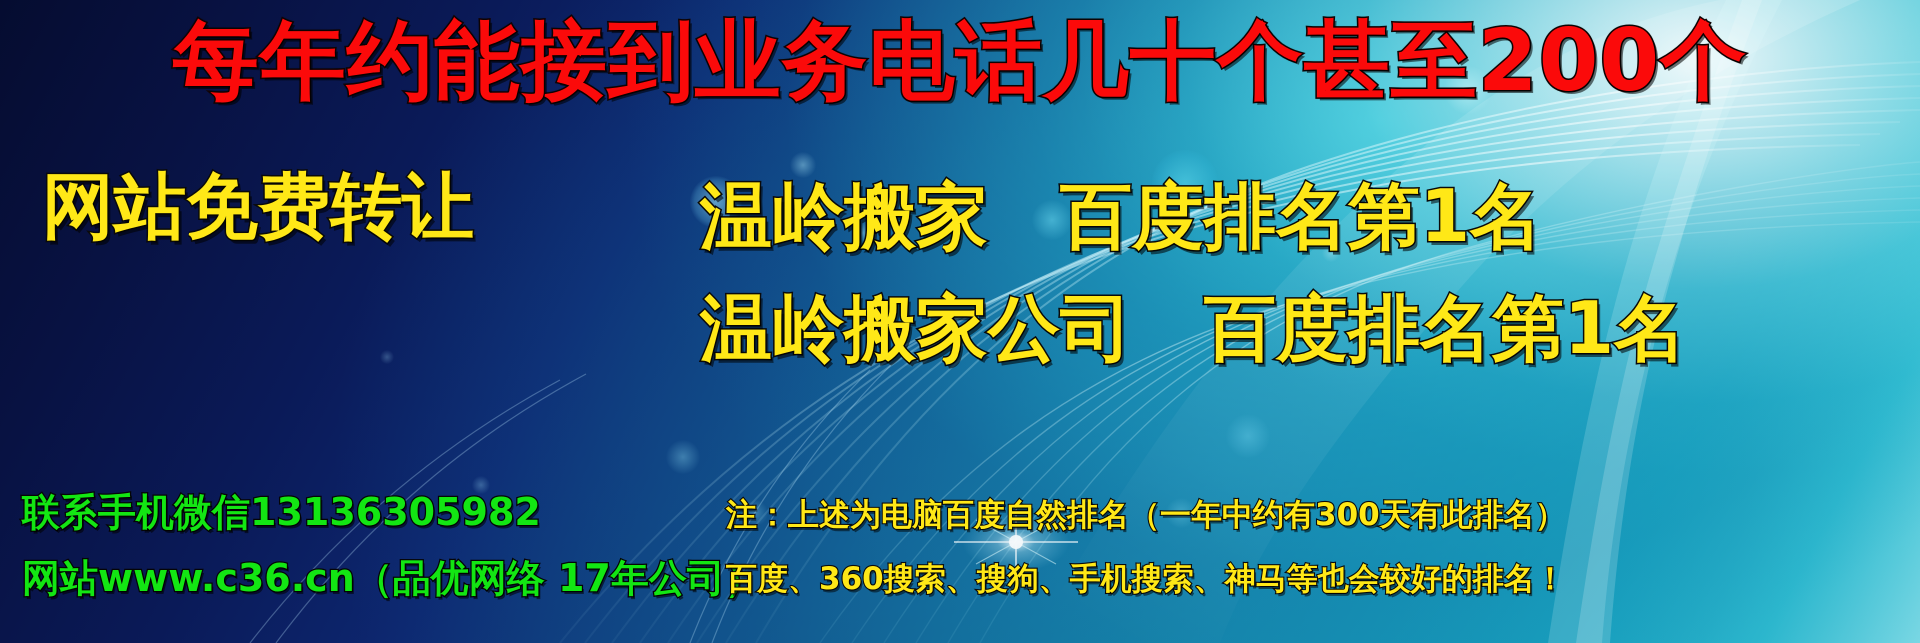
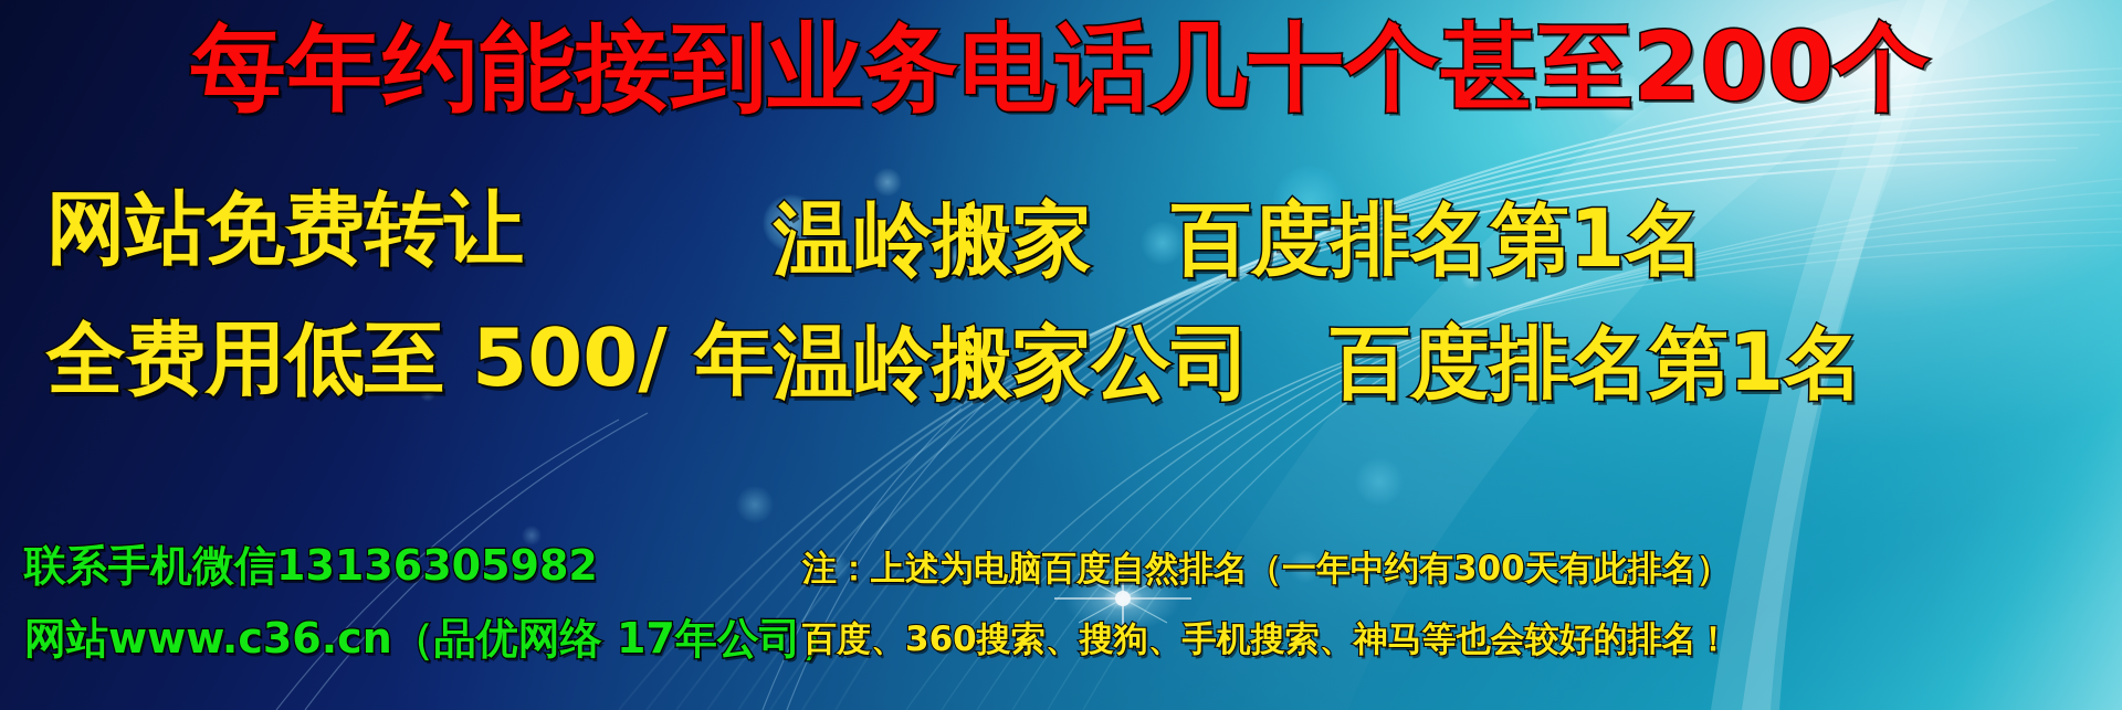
  每年约能接到业务电话几十个甚至200个
  网站免费转让
+ 全费用低至 500/ 年
  温岭搬家 百度排名第1名
  温岭搬家公司 百度排名第1名
  联系手机微信13136305982
  网站www.c36.cn（品优网络 17年公司）
  注：上述为电脑百度自然排名（一年中约有300天有此排名）
  百度、360搜索、搜狗、手机搜索、神马等也会较好的排名！
